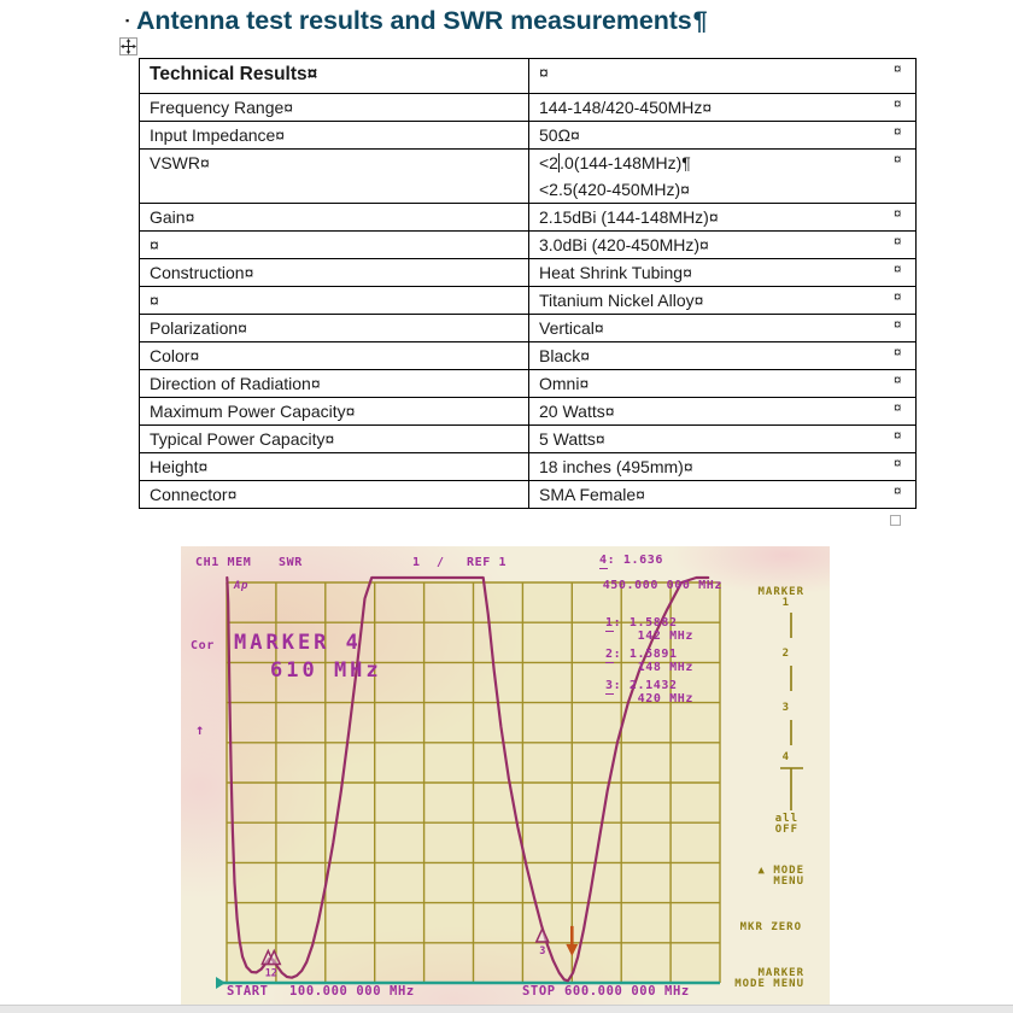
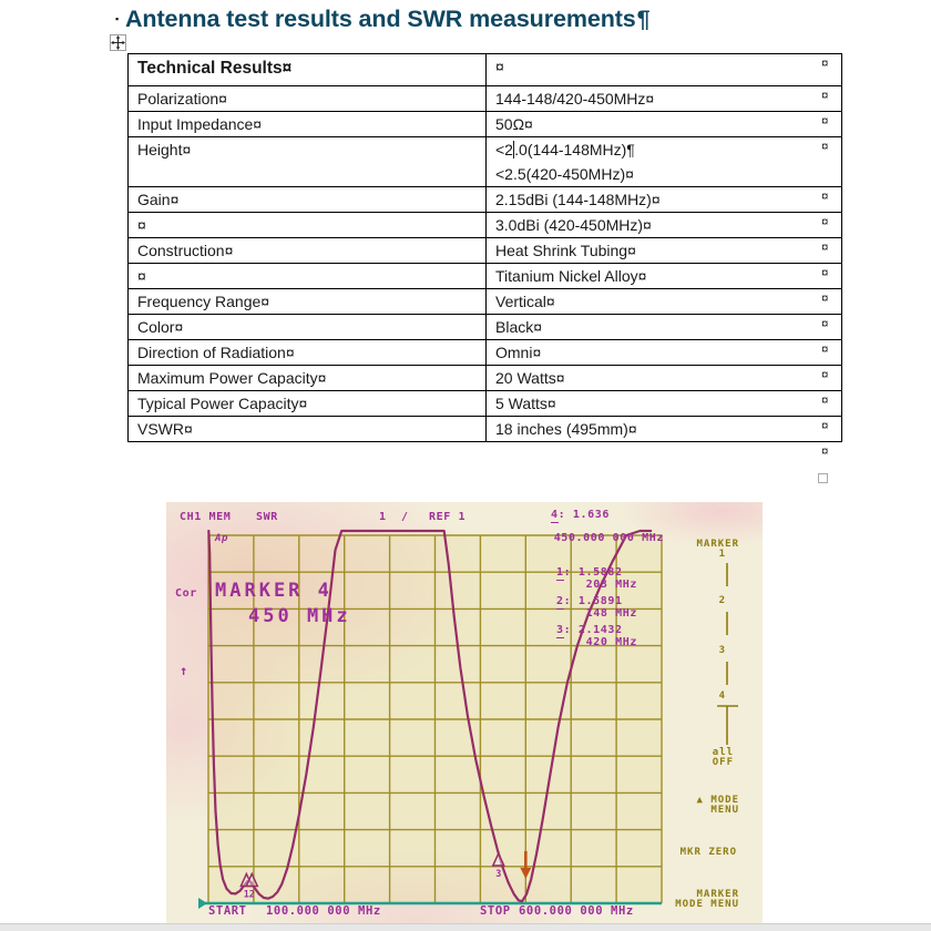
  ▪
  Antenna test results and SWR measurements¶
  Technical Results¤	¤
- Frequency Range¤	144-148/420-450MHz¤
+ Polarization¤	144-148/420-450MHz¤
  Input Impedance¤	50Ω¤
- VSWR¤	<2.0(144-148MHz)¶<2.5(420-450MHz)¤
+ Height¤	<2.0(144-148MHz)¶<2.5(420-450MHz)¤
  Gain¤	2.15dBi (144-148MHz)¤
  ¤	3.0dBi (420-450MHz)¤
  Construction¤	Heat Shrink Tubing¤
  ¤	Titanium Nickel Alloy¤
- Polarization¤	Vertical¤
+ Frequency Range¤	Vertical¤
  Color¤	Black¤
  Direction of Radiation¤	Omni¤
  Maximum Power Capacity¤	20 Watts¤
  Typical Power Capacity¤	5 Watts¤
- Height¤	18 inches (495mm)¤
+ VSWR¤	18 inches (495mm)¤
- Connector¤	SMA Female¤
  1
  2
  3
  CH1 MEM
  SWR
  1
  /
  REF 1
  4: 1.636
  450.000 000 MHz
  Ap
  Cor
  MARKER 4
- 610 MHz
+ 450 MHz
  1: 1.5882
- 142 MHz
+ 203 MHz
  2: 1.5891
  148 MHz
  3: 2.1432
  420 MHz
  ↑
  START
  100.000 000 MHz
  STOP
  600.000 000 MHz
  MARKER
  1
  2
  3
  4
  all
  OFF
  ▲ MODE
  MENU
  MKR ZERO
  MARKER
  MODE MENU
  ¤
  ¤
  ¤
  ¤
  ¤
  ¤
  ¤
  ¤
  ¤
  ¤
  ¤
  ¤
  ¤
  ¤
  ¤
